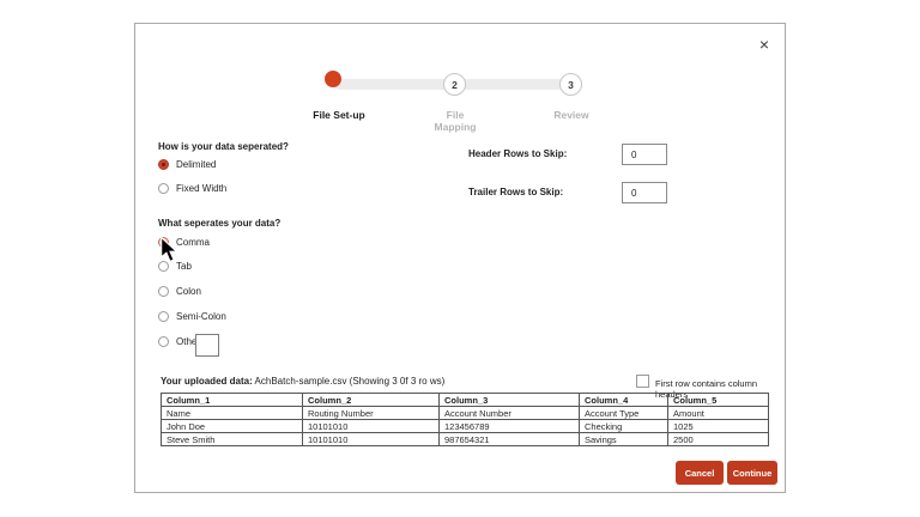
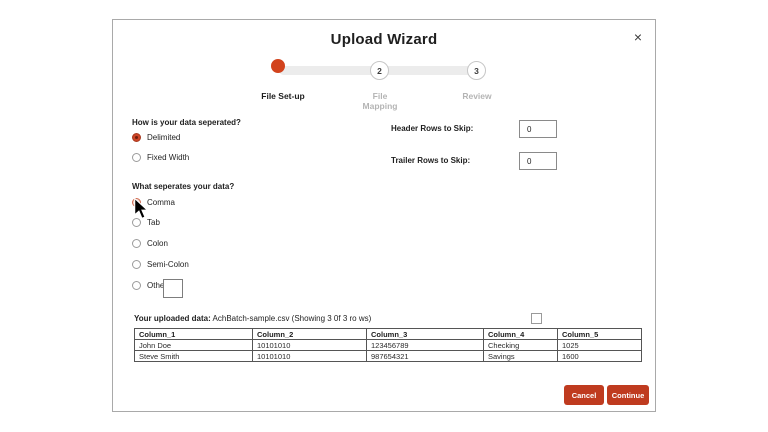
+ Upload Wizard
  ×
  2
  3
  File Set-up
  File Mapping
  Review
  How is your data seperated?
  Delimited
  Fixed Width
  What seperates your data?
  Comma
  Tab
  Colon
  Semi-Colon
  Header Rows to Skip:
  0
  Trailer Rows to Skip:
  0
  Your uploaded data: AchBatch-sample.csv (Showing 3 0f 3 ro ws)
- First row contains column headers
  Column_1	Column_2	Column_3	Column_4	Column_5
- Name	Routing Number	Account Number	Account Type	Amount
  John Doe	10101010	123456789	Checking	1025
- Steve Smith	10101010	987654321	Savings	2500
+ Steve Smith	10101010	987654321	Savings	1600
  Cancel
  Continue
